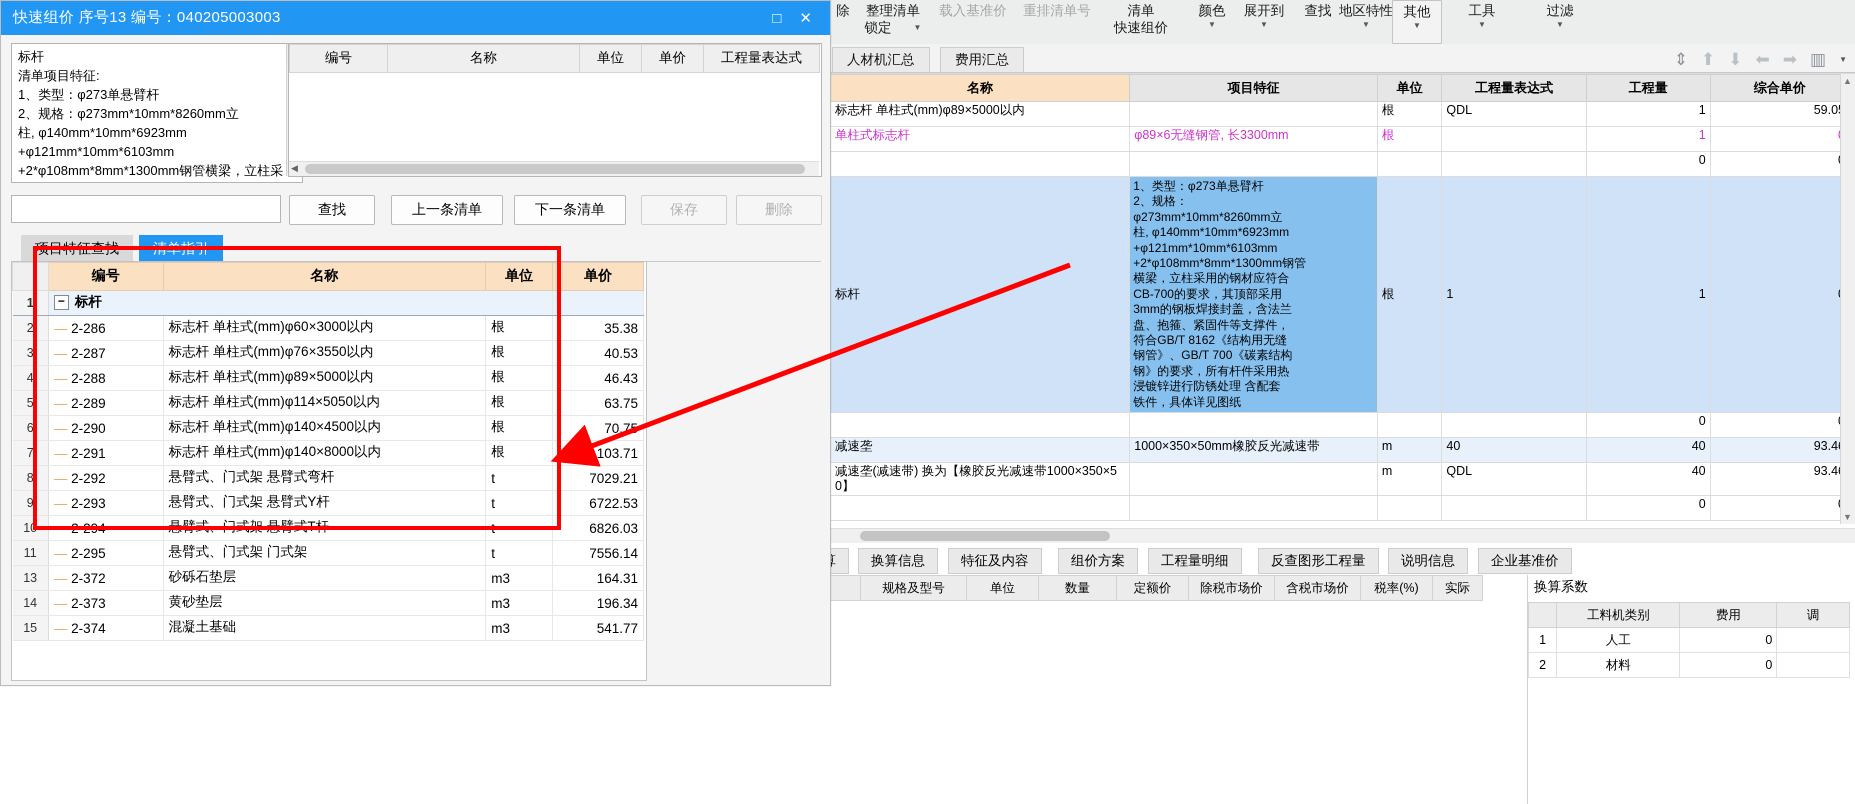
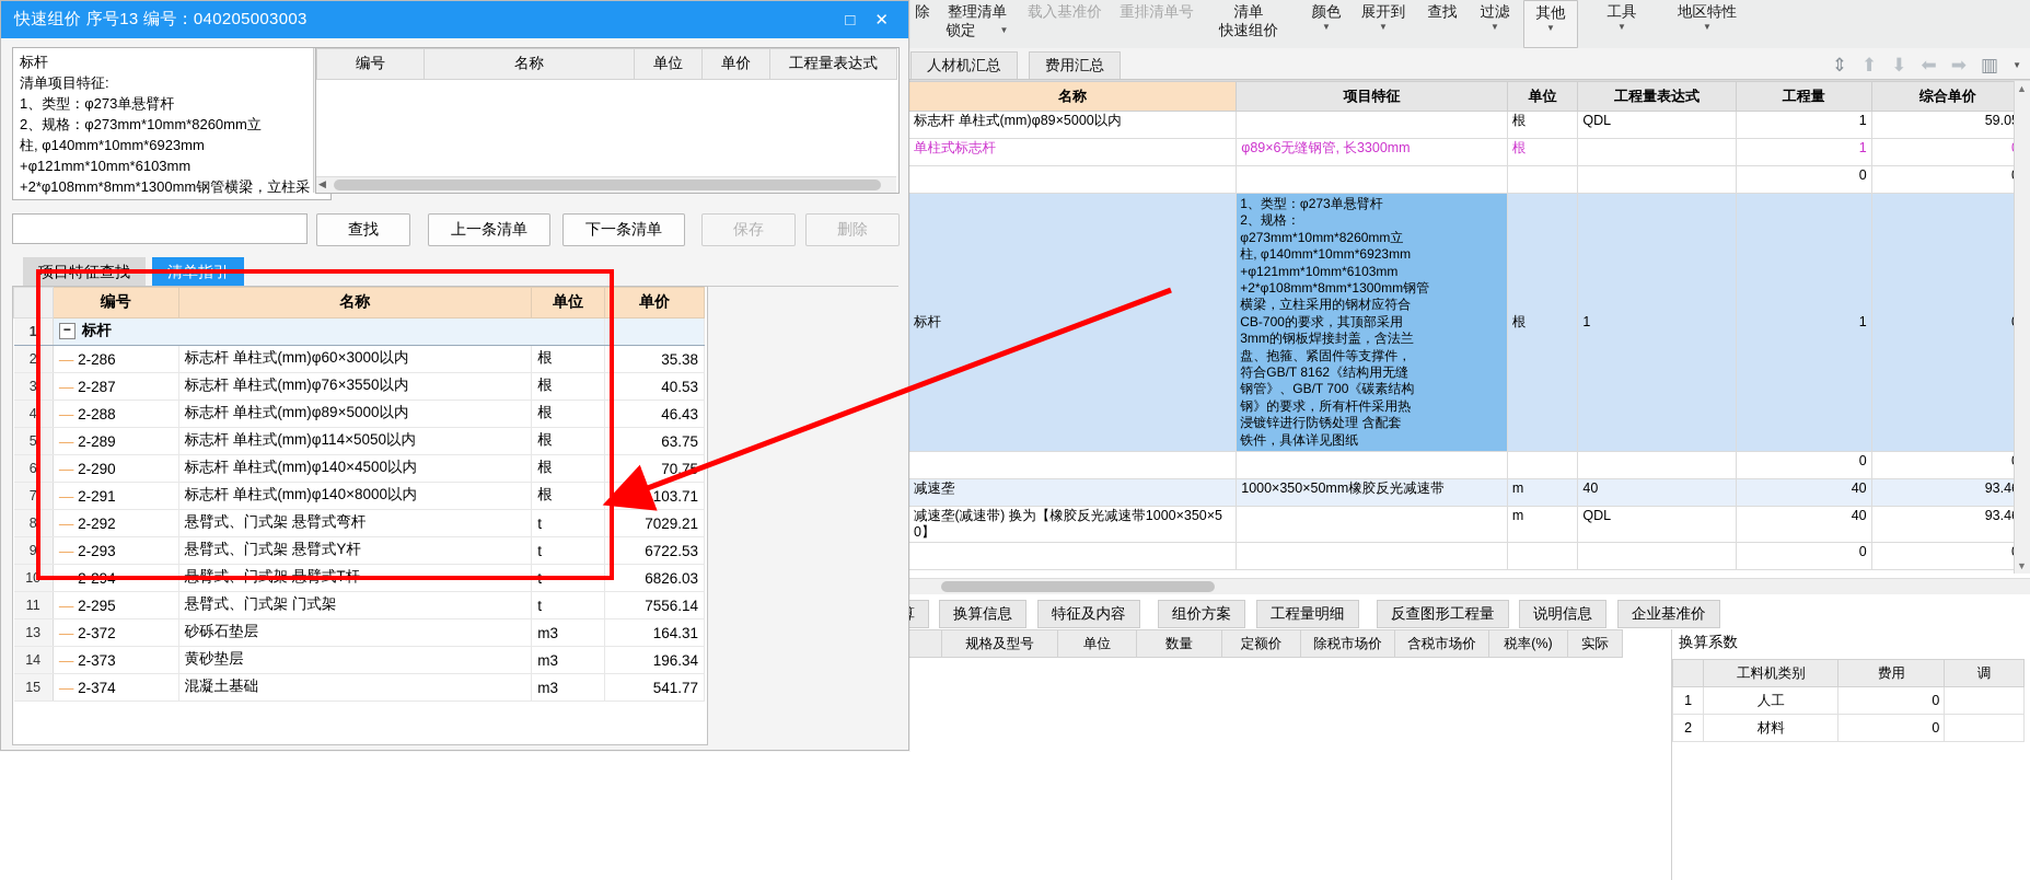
  除
  整理清单
  锁定
  ▼
  载入基准价
  重排清单号
  清单
  快速组价
  颜色
  ▼
  展开到
  ▼
  查找
- 地区特性
+ 过滤
  ▼
  其他
  ▼
  工具
  ▼
- 过滤
+ 地区特性
  ▼
  人材机汇总
  费用汇总
  ⇕
  ⬆
  ⬇
  ⬅
  ➡
  ▥
  ▼
  名称	项目特征	单位	工程量表达式	工程量	综合单价
  标志杆 单柱式(mm)φ89×5000以内		根	QDL	1	59.0
  单柱式标志杆	φ89×6无缝钢管, 长3300mm	根		1
  标杆	1、类型：φ273单悬臂杆 2、规格： φ273mm*10mm*8260mm立 柱, φ140mm*10mm*6923mm +φ121mm*10mm*6103mm +2*φ108mm*8mm*1300mm钢管 横梁，立柱采用的钢材应符合 CB-700的要求，其顶部采用 3mm的钢板焊接封盖，含法兰 盘、抱箍、紧固件等支撑件， 符合GB/T 8162《结构用无缝 钢管》、GB/T 700《碳素结构 钢》的要求，所有杆件采用热 浸镀锌进行防锈处理 含配套 铁件，具体详见图纸	根	1	1
  减速垄	1000×350×50mm橡胶反光减速带	m	40	40	93.4
  减速垄(减速带) 换为【橡胶反光减速带1000×350×50】		m	QDL	40	93.4
  ▲
  ▼
  换算信息
  特征及内容
  组价方案
  工程量明细
  反查图形工程量
  说明信息
  企业基准价
  	规格及型号	单位	数量	定额价	除税市场价	含税市场价	税率(%)	实际
  换算系数
  	工料机类别	费用	调
  1	人工	0
  2	材料	0
  快速组价 序号13 编号：040205003003
  □
  ✕
  标杆
  清单项目特征:
  1、类型：φ273单悬臂杆
  2、规格：φ273mm*10mm*8260mm立
  柱, φ140mm*10mm*6923mm
  +φ121mm*10mm*6103mm
  +2*φ108mm*8mm*1300mm钢管横梁，立柱采
  编号	名称	单位	单价	工程量表达式
  ◀
  查找
  上一条清单
  下一条清单
  保存
  删除
  项目特征查找
  清单指引
  	编号	名称	单位	单价
  1	− 标杆
  2	— 2-286	标志杆 单柱式(mm)φ60×3000以内	根	35.38
  3	— 2-287	标志杆 单柱式(mm)φ76×3550以内	根	40.53
  4	— 2-288	标志杆 单柱式(mm)φ89×5000以内	根	46.43
  5	— 2-289	标志杆 单柱式(mm)φ114×5050以内	根	63.75
  6	— 2-290	标志杆 单柱式(mm)φ140×4500以内	根	70.7
  7	— 2-291	标志杆 单柱式(mm)φ140×8000以内	根	103.71
  8	— 2-292	悬臂式、门式架 悬臂式弯杆	t	7029.21
  9	— 2-293	悬臂式、门式架 悬臂式Y杆	t	6722.53
  10	— 2-294	悬臂式、门式架 悬臂式T杆	t	6826.03
  11	— 2-295	悬臂式、门式架 门式架	t	7556.14
  13	— 2-372	砂砾石垫层	m3	164.31
  14	— 2-373	黄砂垫层	m3	196.34
  15	— 2-374	混凝土基础	m3	541.77
